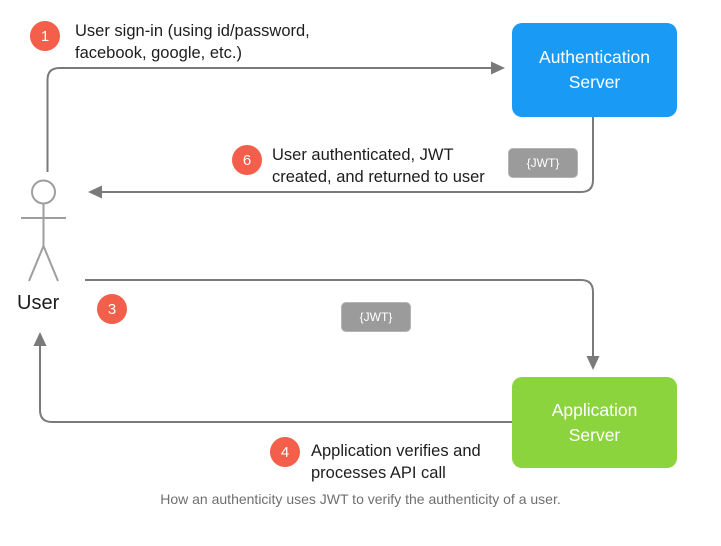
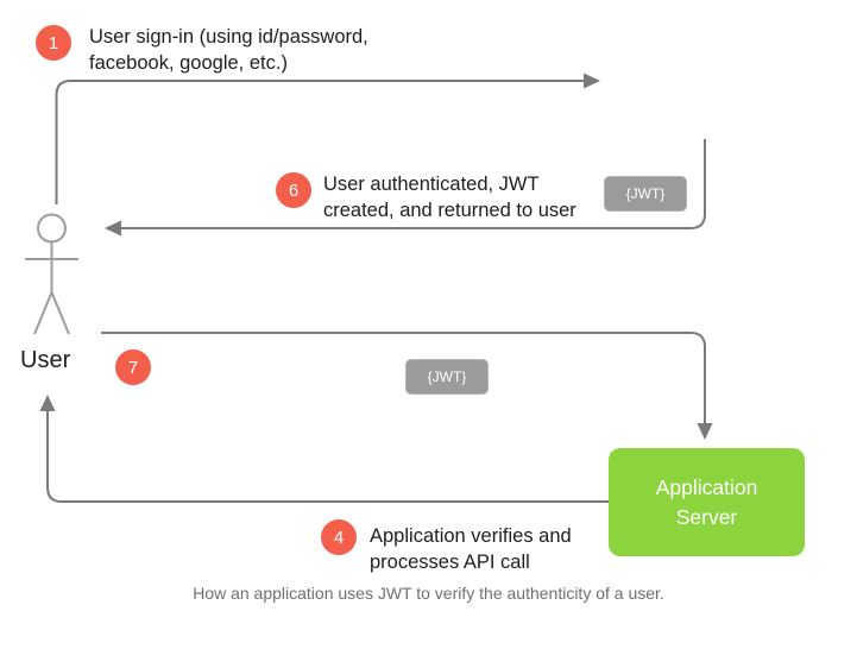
- Authentication Server
  Application Server
  1
  User sign-in (using id/password,
  facebook, google, etc.)
  6
  User authenticated, JWT
  created, and returned to user
  {JWT}
- 3
+ 7
  {JWT}
  4
  Application verifies and
  processes API call
  User
- How an authenticity uses JWT to verify the authenticity of a user.
+ How an application uses JWT to verify the authenticity of a user.
